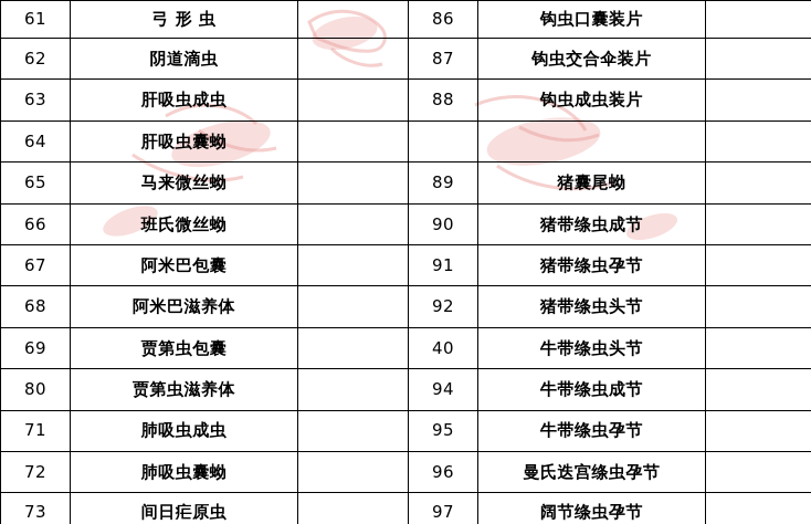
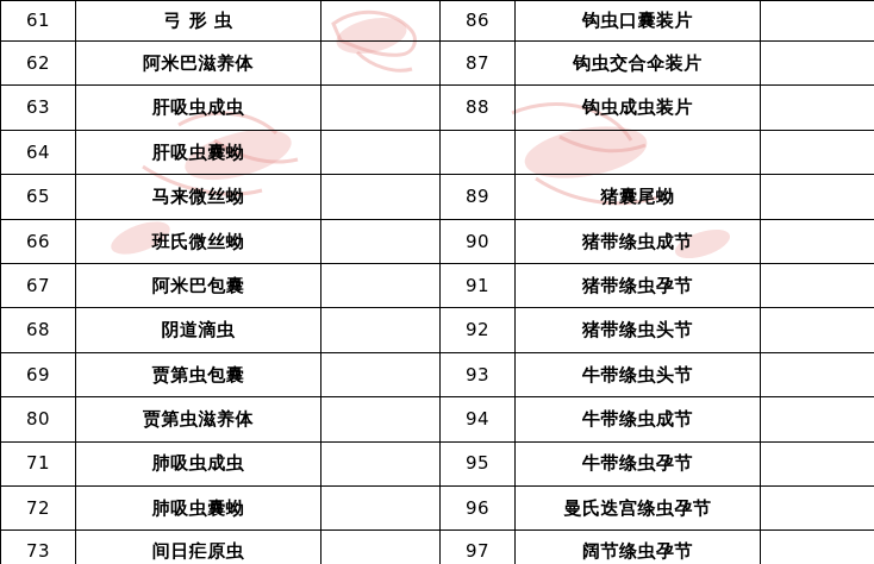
  61	弓 形 虫		86	钩虫口囊装片
- 62	阴道滴虫		87	钩虫交合伞装片
+ 62	阿米巴滋养体		87	钩虫交合伞装片
  63	肝吸虫成虫		88	钩虫成虫装片
  64	肝吸虫囊蚴
  65	马来微丝蚴		89	猪囊尾蚴
  66	班氏微丝蚴		90	猪带绦虫成节
  67	阿米巴包囊		91	猪带绦虫孕节
- 68	阿米巴滋养体		92	猪带绦虫头节
+ 68	阴道滴虫		92	猪带绦虫头节
- 69	贾第虫包囊		40	牛带绦虫头节
+ 69	贾第虫包囊		93	牛带绦虫头节
  80	贾第虫滋养体		94	牛带绦虫成节
  71	肺吸虫成虫		95	牛带绦虫孕节
  72	肺吸虫囊蚴		96	曼氏迭宫绦虫孕节
  73	间日疟原虫		97	阔节绦虫孕节
